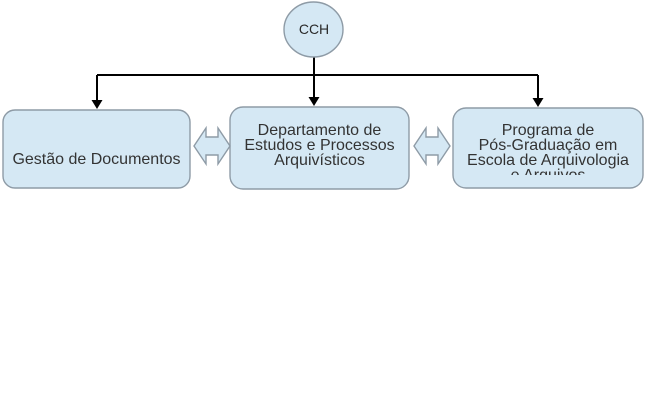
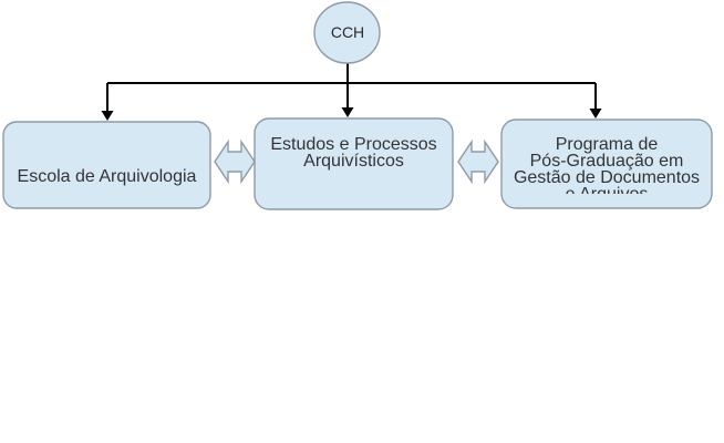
  CCH
- Gestão de Documentos
+ Escola de Arquivologia
- Departamento de
  Estudos e Processos
  Arquivísticos
  Programa de
  Pós-Graduação em
- Escola de Arquivologia
+ Gestão de Documentos
